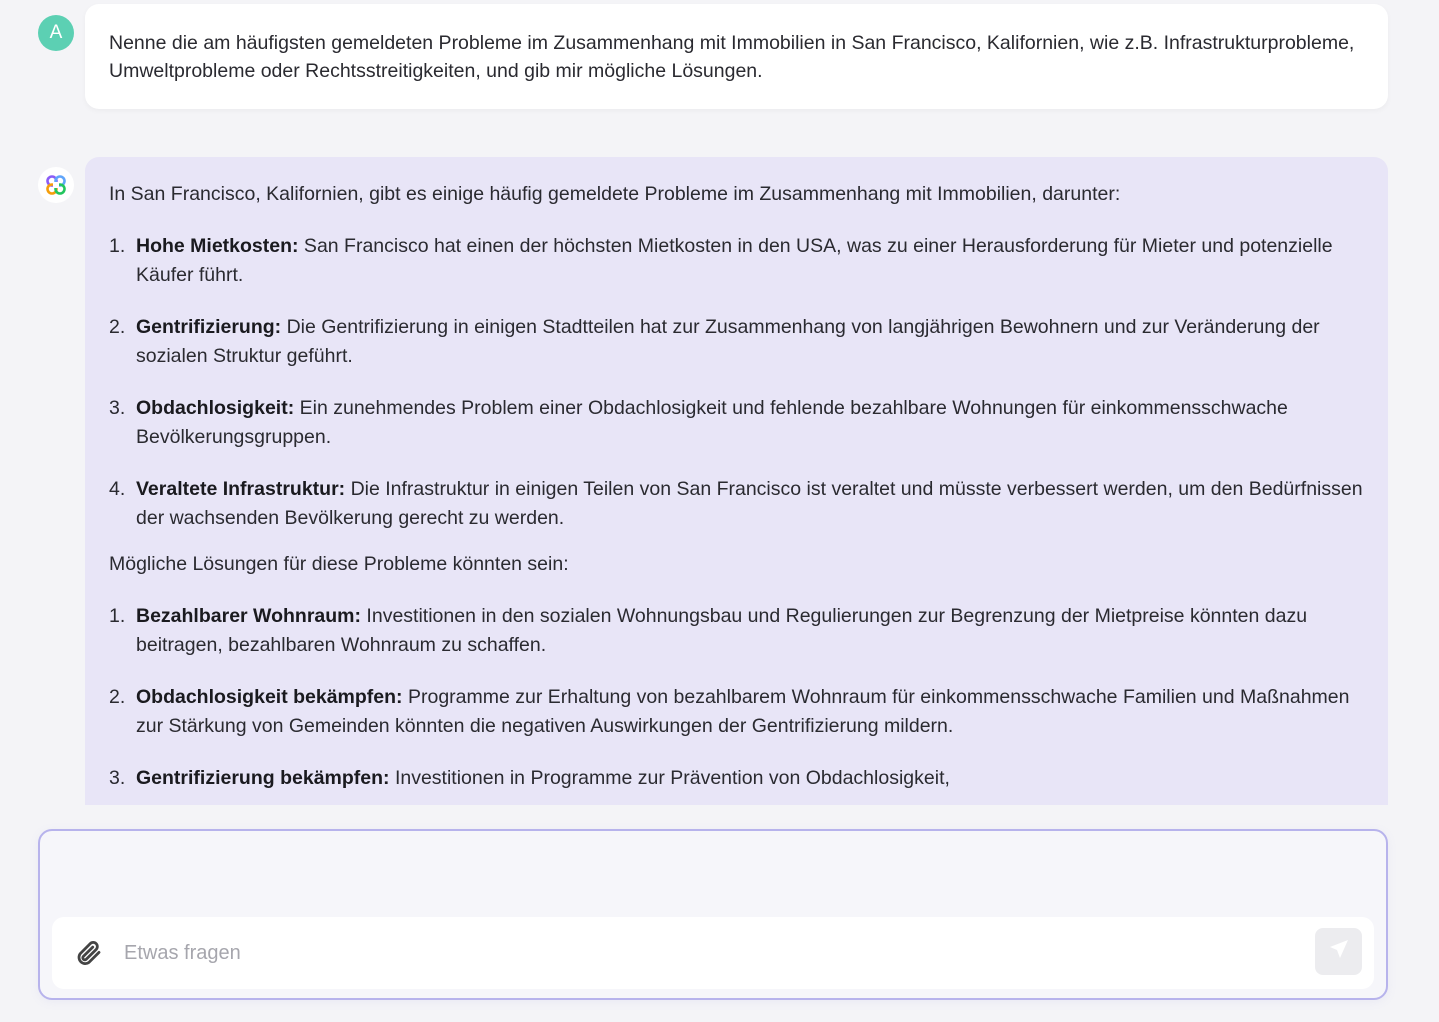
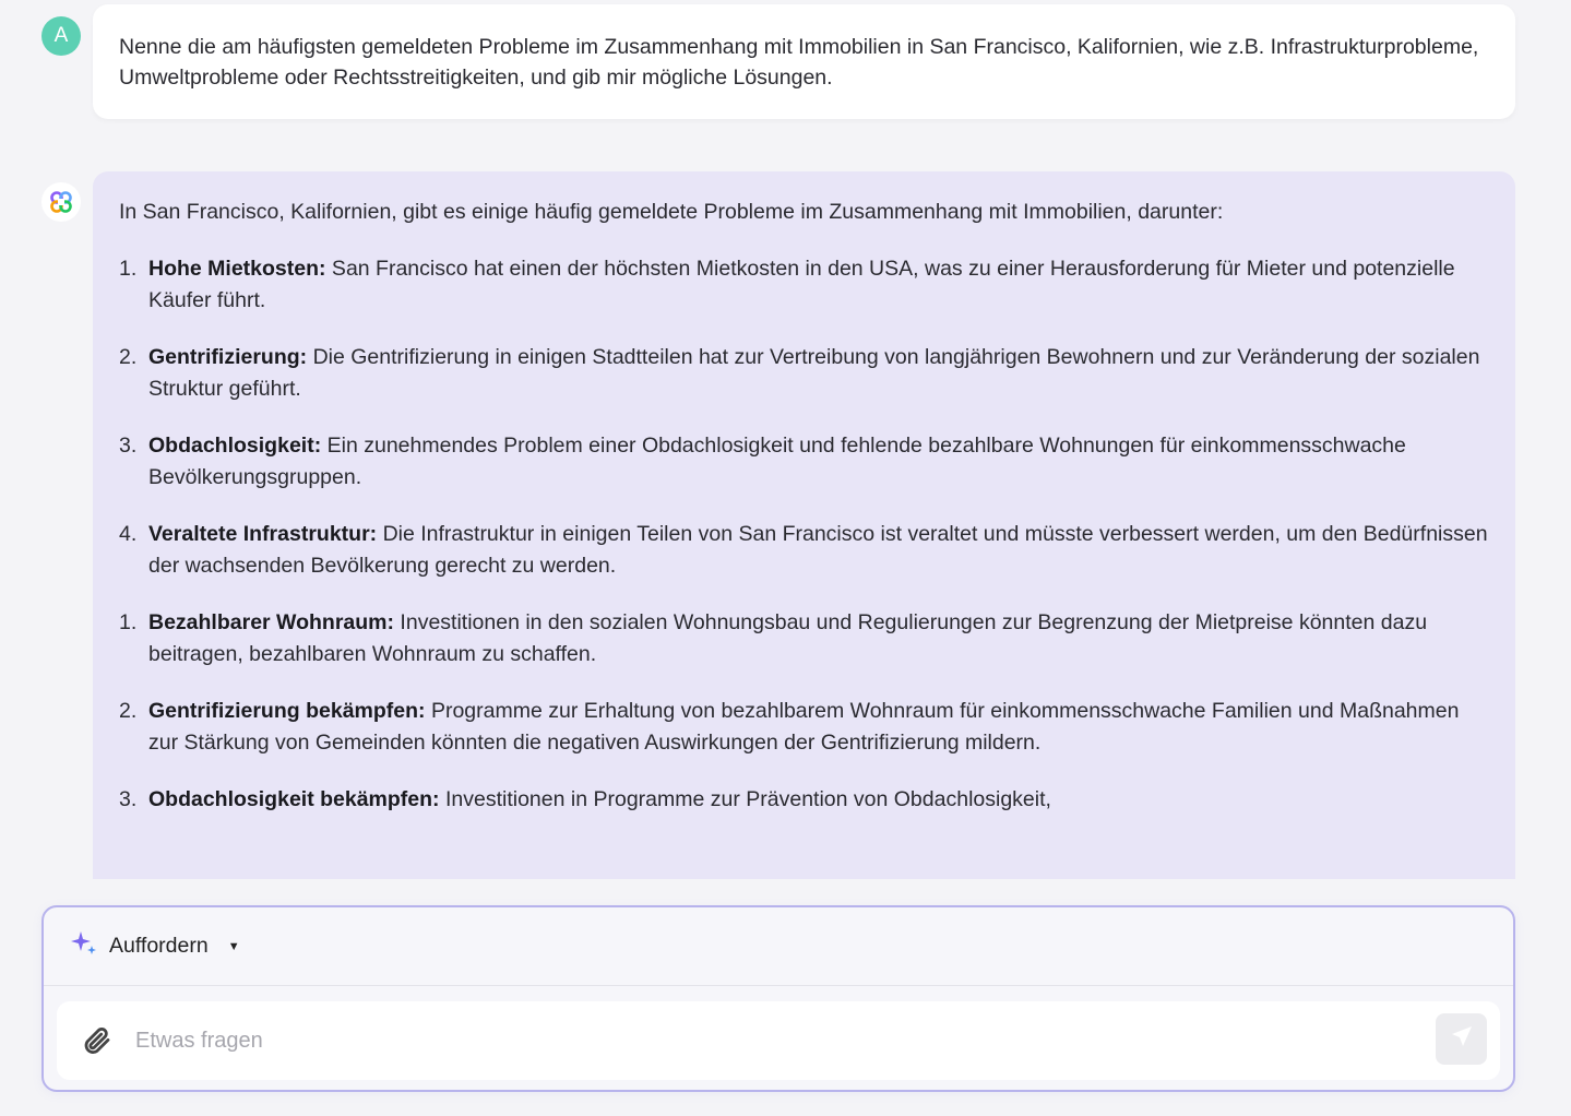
  A
  Nenne die am häufigsten gemeldeten Probleme im Zusammenhang mit Immobilien in San Francisco, Kalifornien, wie z.B. Infrastrukturprobleme, Umweltprobleme oder Rechtsstreitigkeiten, und gib mir mögliche Lösungen.
  In San Francisco, Kalifornien, gibt es einige häufig gemeldete Probleme im Zusammenhang mit Immobilien, darunter:
  1.
  Hohe Mietkosten: San Francisco hat einen der höchsten Mietkosten in den USA, was zu einer Herausforderung für Mieter und potenzielle Käufer führt.
  2.
- Gentrifizierung: Die Gentrifizierung in einigen Stadtteilen hat zur Zusammenhang von langjährigen Bewohnern und zur Veränderung der sozialen Struktur geführt.
+ Gentrifizierung: Die Gentrifizierung in einigen Stadtteilen hat zur Vertreibung von langjährigen Bewohnern und zur Veränderung der sozialen Struktur geführt.
  3.
  Obdachlosigkeit: Ein zunehmendes Problem einer Obdachlosigkeit und fehlende bezahlbare Wohnungen für einkommensschwache Bevölkerungsgruppen.
  4.
  Veraltete Infrastruktur: Die Infrastruktur in einigen Teilen von San Francisco ist veraltet und müsste verbessert werden, um den Bedürfnissen der wachsenden Bevölkerung gerecht zu werden.
- Mögliche Lösungen für diese Probleme könnten sein:
  1.
  Bezahlbarer Wohnraum: Investitionen in den sozialen Wohnungsbau und Regulierungen zur Begrenzung der Mietpreise könnten dazu beitragen, bezahlbaren Wohnraum zu schaffen.
  2.
- Obdachlosigkeit bekämpfen: Programme zur Erhaltung von bezahlbarem Wohnraum für einkommensschwache Familien und Maßnahmen zur Stärkung von Gemeinden könnten die negativen Auswirkungen der Gentrifizierung mildern.
+ Gentrifizierung bekämpfen: Programme zur Erhaltung von bezahlbarem Wohnraum für einkommensschwache Familien und Maßnahmen zur Stärkung von Gemeinden könnten die negativen Auswirkungen der Gentrifizierung mildern.
  3.
- Gentrifizierung bekämpfen: Investitionen in Programme zur Prävention von Obdachlosigkeit,
+ Obdachlosigkeit bekämpfen: Investitionen in Programme zur Prävention von Obdachlosigkeit,
+ Auffordern
+ ▼
  Etwas fragen
